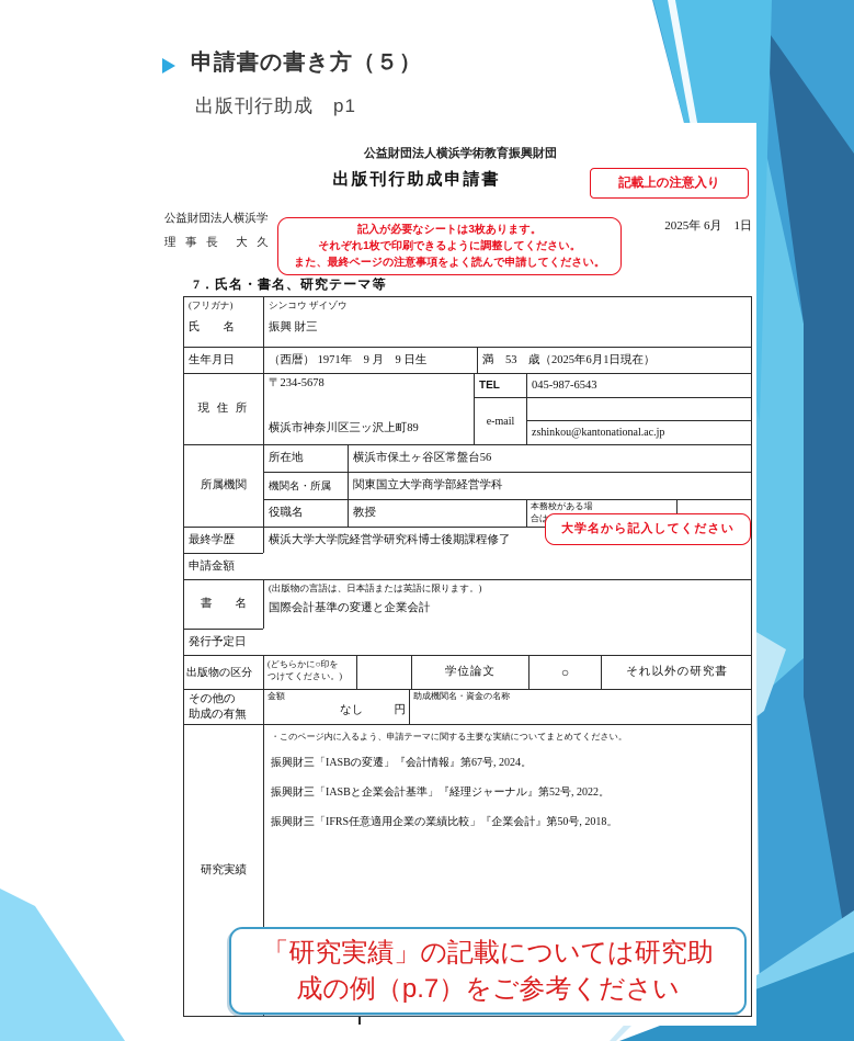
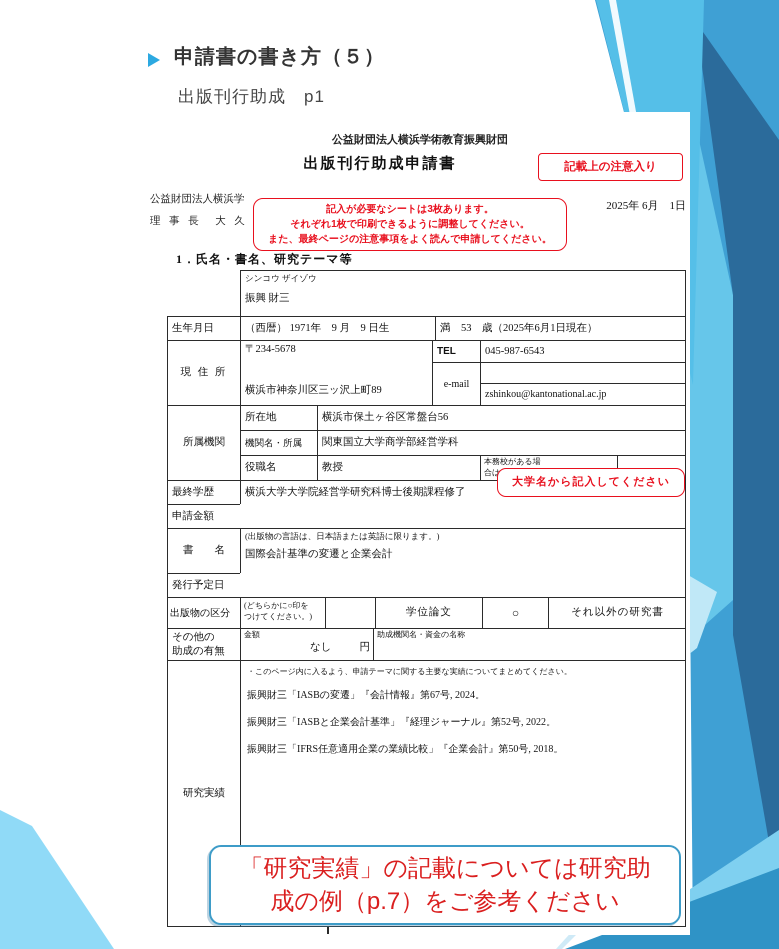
  申請書の書き方（５）
  出版刊行助成 p1
  公益財団法人横浜学術教育振興財団
  出版刊行助成申請書
  記載上の注意入り
  公益財団法人横浜学
  理 事 長 大 久
  2025年 6月 1日
  記入が必要なシートは3枚あります。
  それぞれ1枚で印刷できるように調整してください。
  また、最終ページの注意事項をよく読んで申請してください。
- 7．氏名・書名、研究テーマ等
+ 1．氏名・書名、研究テーマ等
- (フリガナ)
- 氏 名
  シンコウ ザイゾウ
  振興 財三
  生年月日
  （西暦） 1971年 9 月 9 日生
  満 53 歳（2025年6月1日現在）
  現 住 所
  〒234-5678
  横浜市神奈川区三ッ沢上町89
  TEL
  045-987-6543
  e-mail
  zshinkou@kantonational.ac.jp
  所属機関
  所在地
  横浜市保土ヶ谷区常盤台56
  機関名・所属
  関東国立大学商学部経営学科
  役職名
  教授
  本務校がある場
  合は
  最終学歴
  横浜大学大学院経営学研究科博士後期課程修了
  申請金額
  書 名
  (出版物の言語は、日本語または英語に限ります。)
  国際会計基準の変遷と企業会計
  発行予定日
  出版物の区分
  (どちらかに○印を
  つけてください。)
  学位論文
  ○
  それ以外の研究書
  その他の
  助成の有無
  金額
  なし
  円
  助成機関名・資金の名称
  研究実績
  ・このページ内に入るよう、申請テーマに関する主要な実績についてまとめてください。
  振興財三「IASBの変遷」『会計情報』第67号, 2024。
  振興財三「IASBと企業会計基準」『経理ジャーナル』第52号, 2022。
  振興財三「IFRS任意適用企業の業績比較」『企業会計』第50号, 2018。
  大学名から記入してください
  「研究実績」の記載については研究助
  成の例（p.7）をご参考ください
